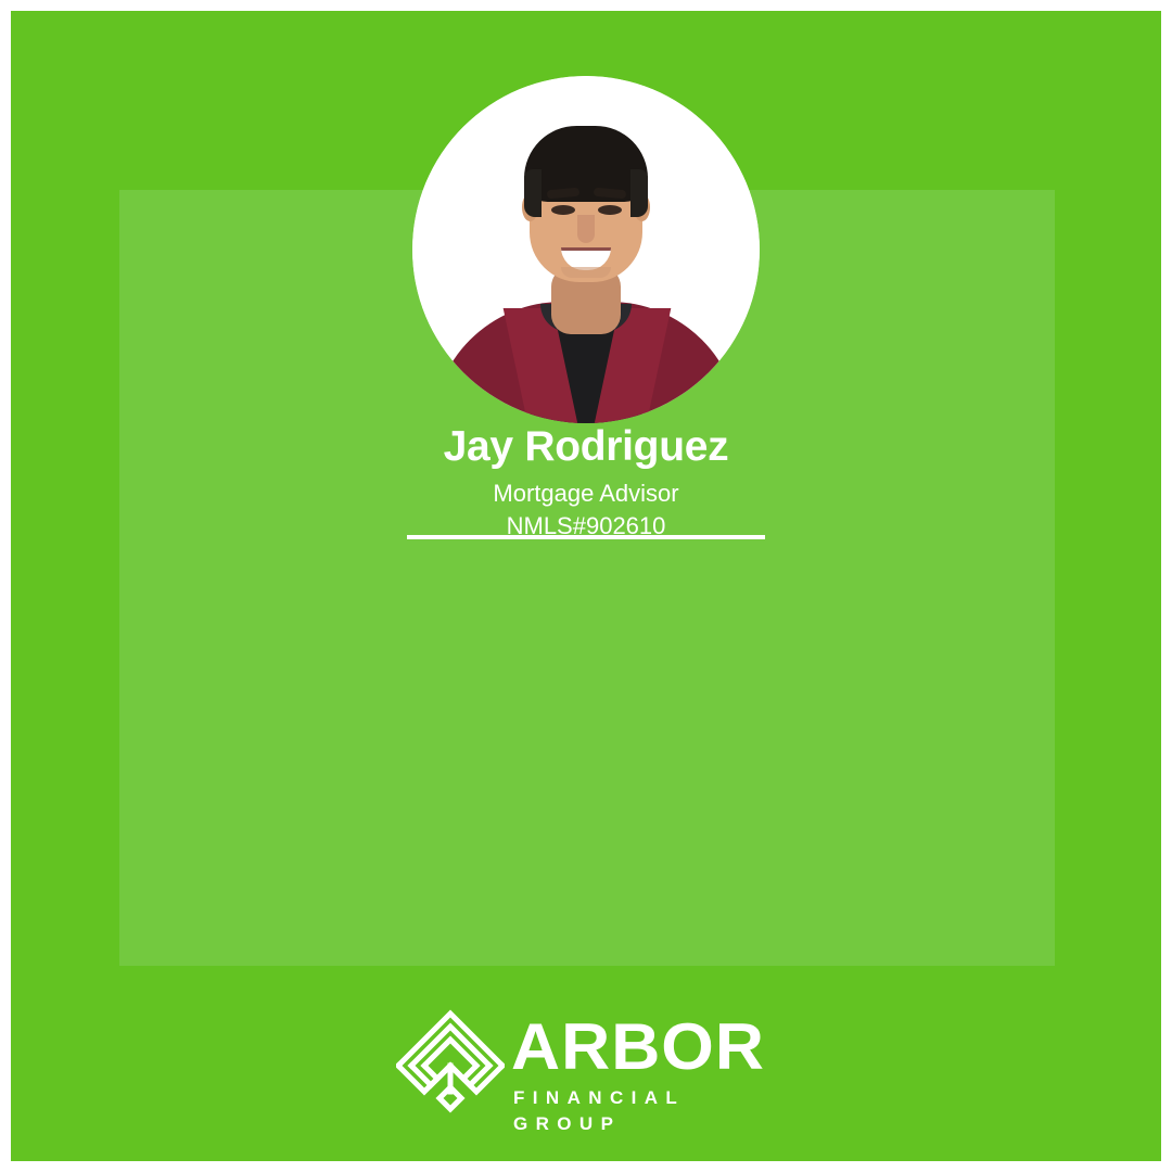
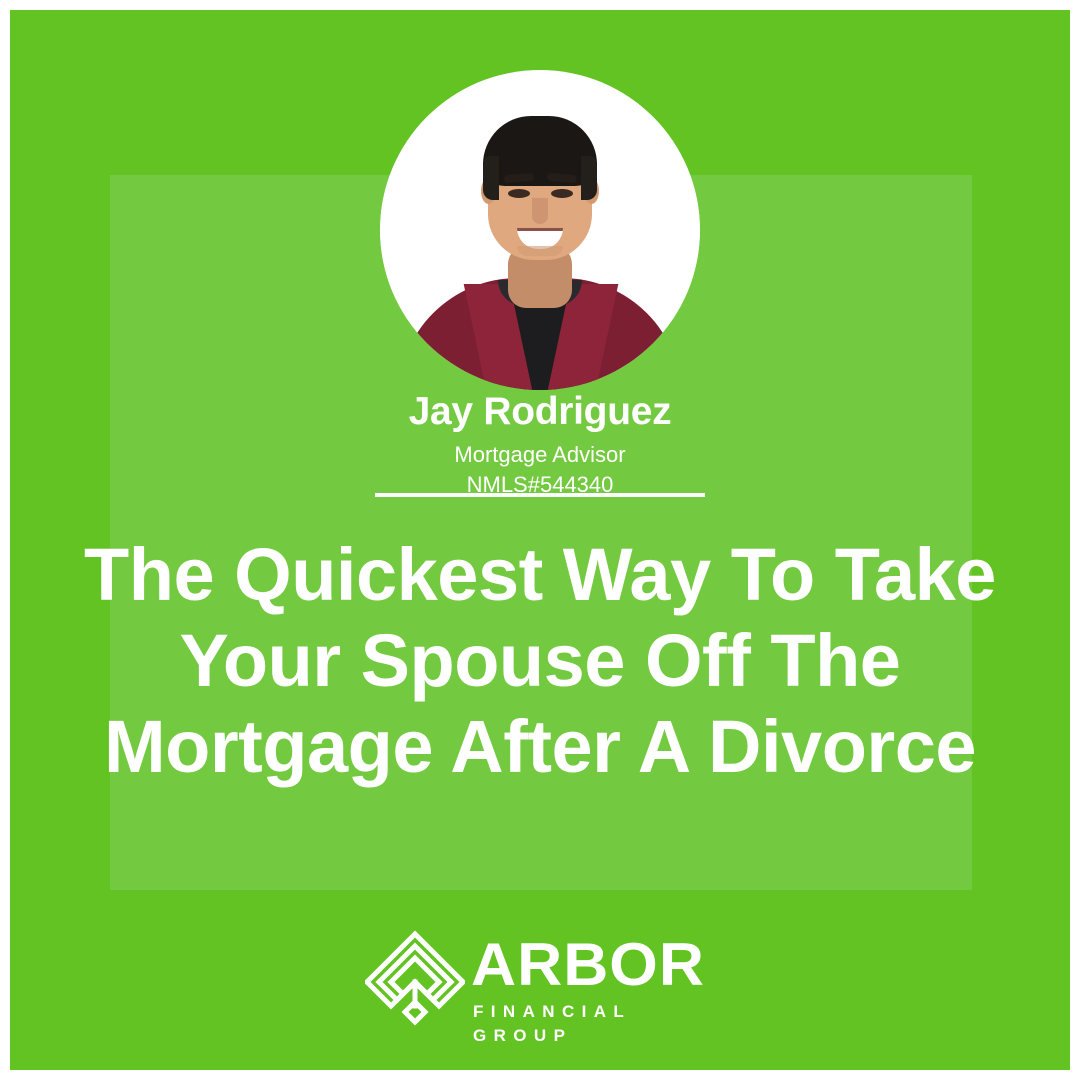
  Jay Rodriguez
  Mortgage Advisor
- NMLS#902610
+ NMLS#544340
+ The Quickest Way To Take
+ Your Spouse Off The
+ Mortgage After A Divorce
  ARBOR
  FINANCIAL GROUP
